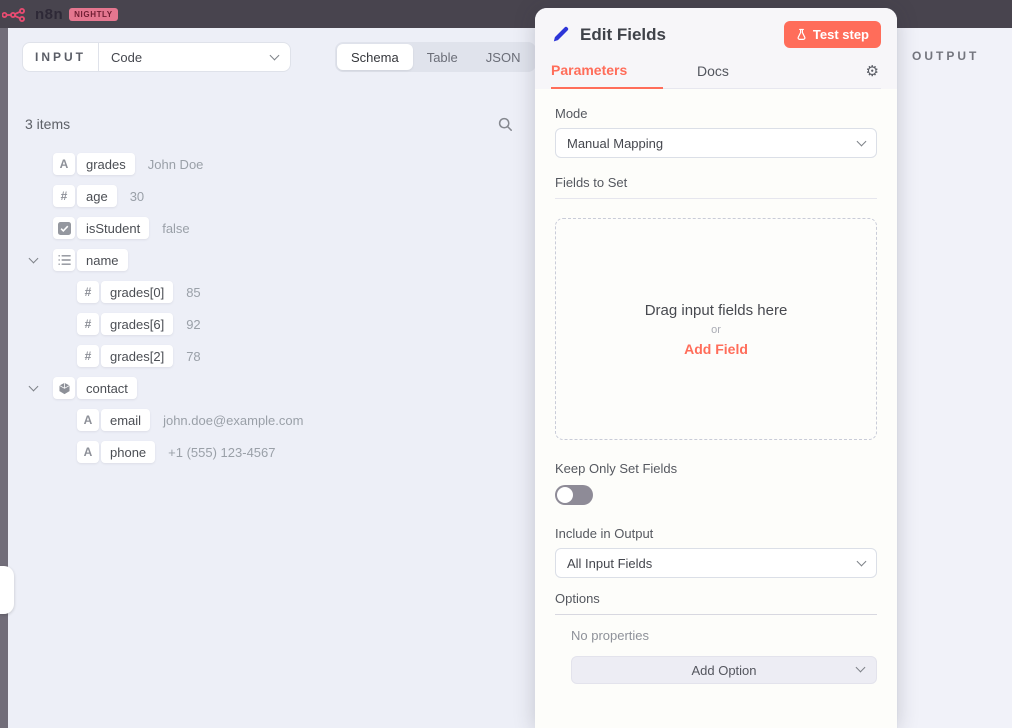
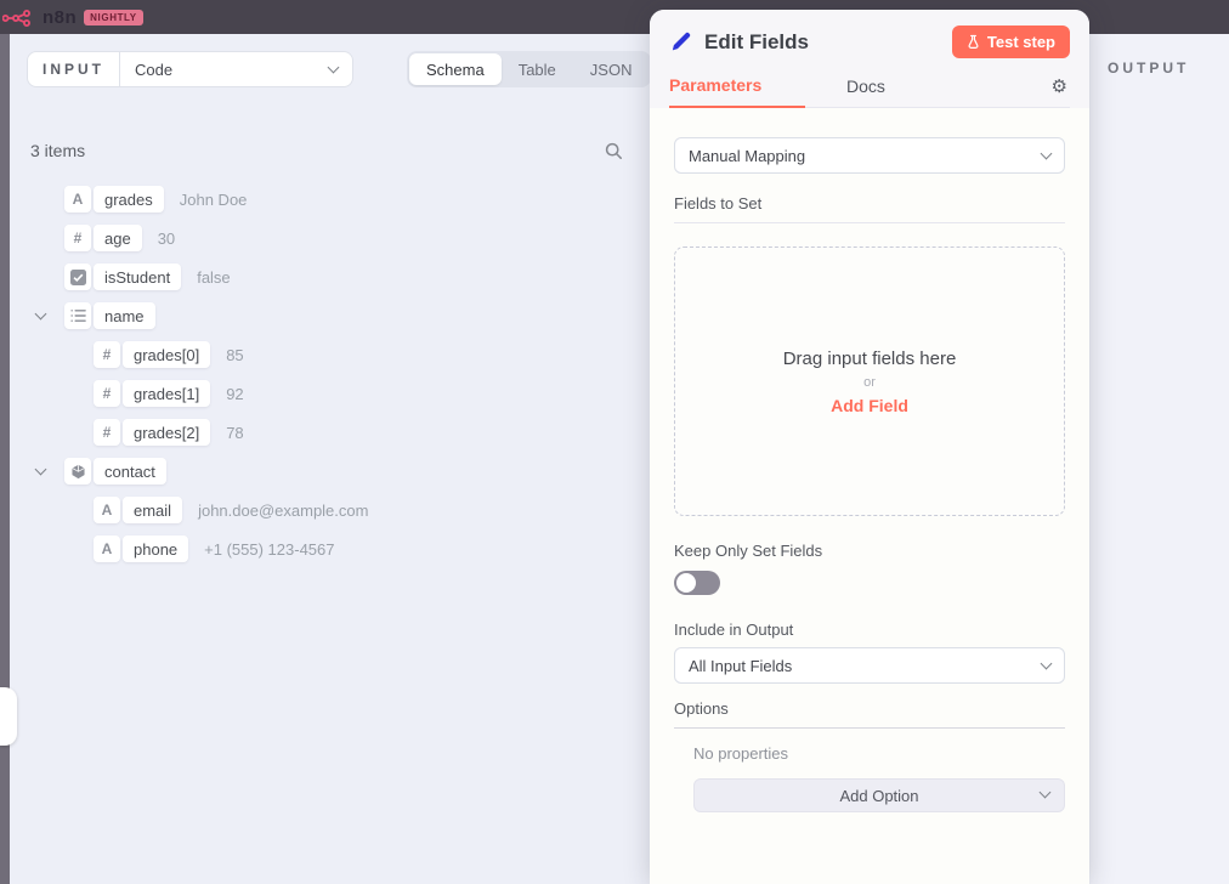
  n8n
  NIGHTLY
  INPUT
  Code
  Schema
  Table
  JSON
  3 items
  A
  grades
  John Doe
  #
  age
  30
  isStudent
  false
  name
  #
  grades[0]
  85
  #
- grades[6]
+ grades[1]
  92
  #
  grades[2]
  78
  contact
  A
  email
  john.doe@example.com
  A
  phone
  +1 (555) 123-4567
  OUTPUT
  Edit Fields
  Test step
  Parameters
  Docs
  ⚙
- Mode
  Manual Mapping
  Fields to Set
  Drag input fields here
  or
  Add Field
  Keep Only Set Fields
  Include in Output
  All Input Fields
  Options
  No properties
  Add Option
